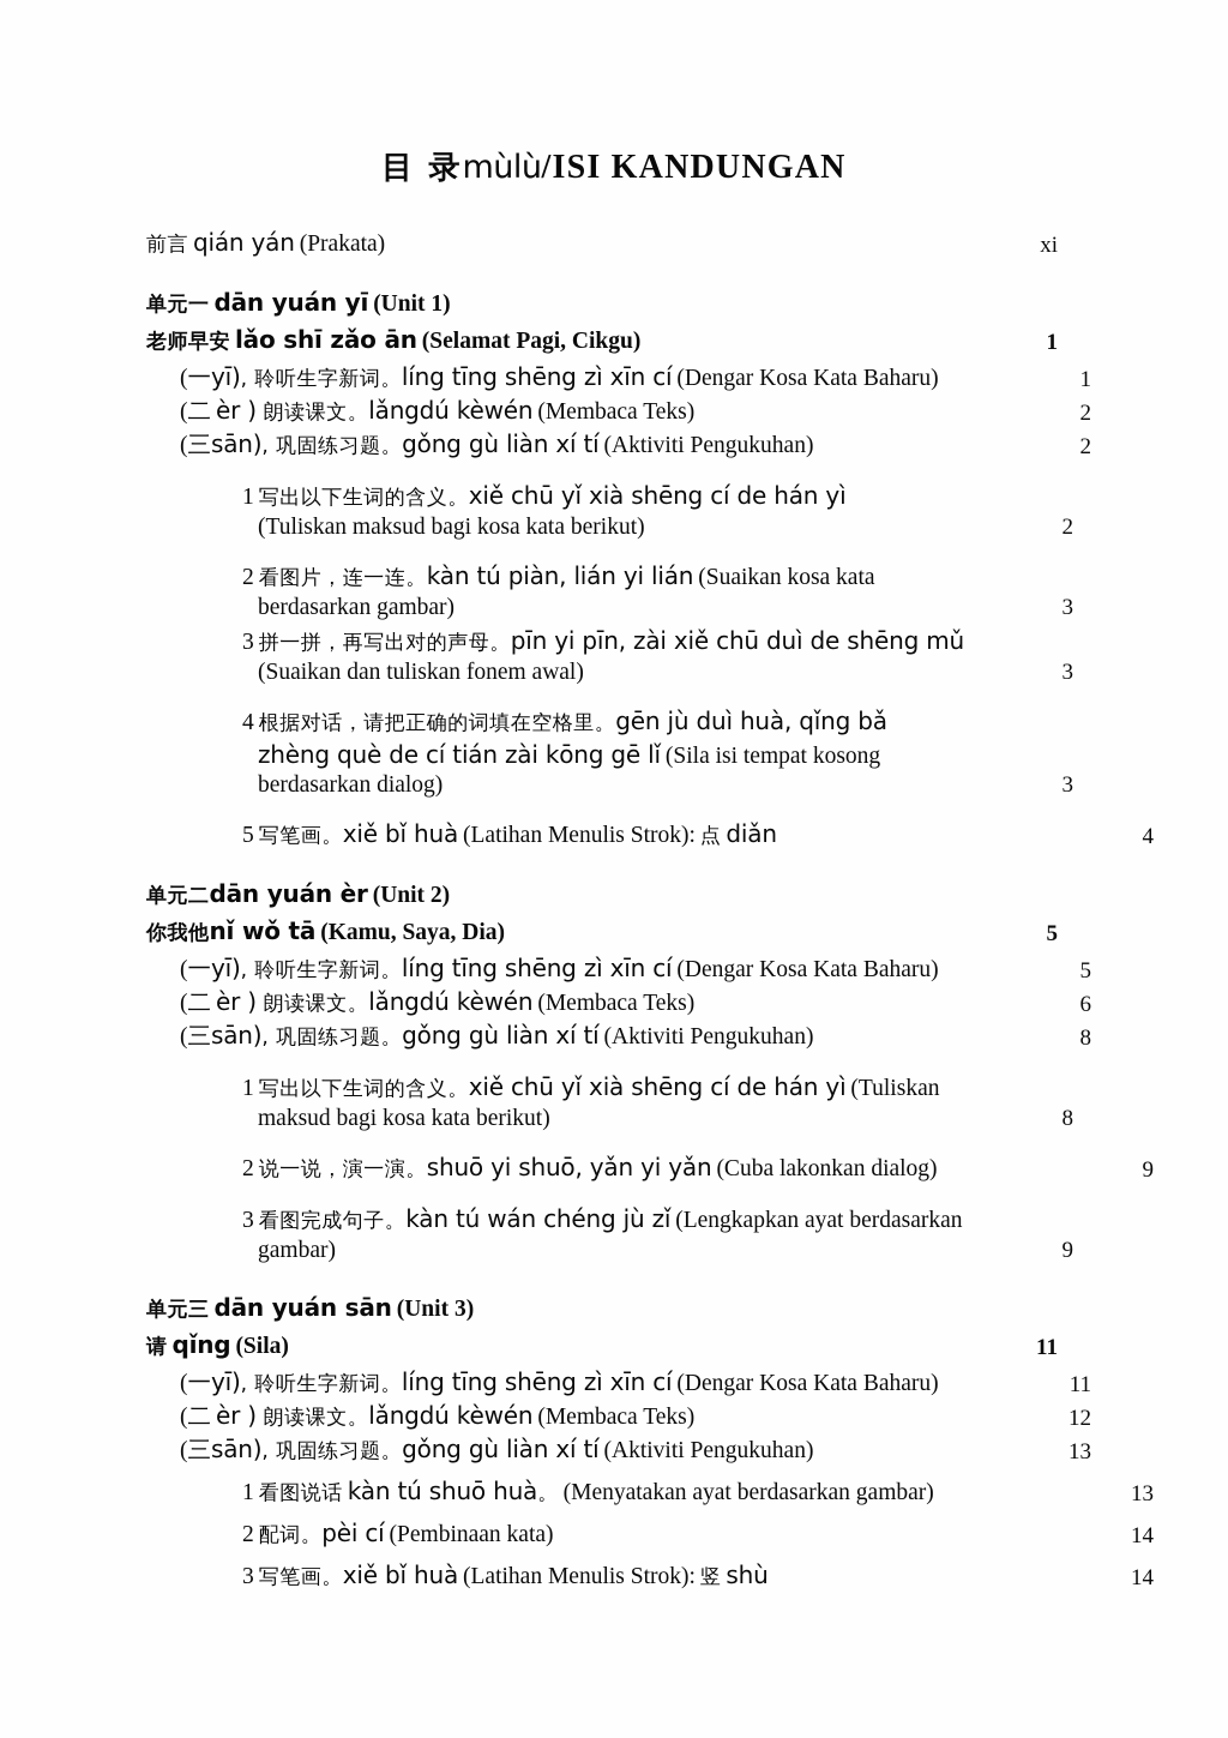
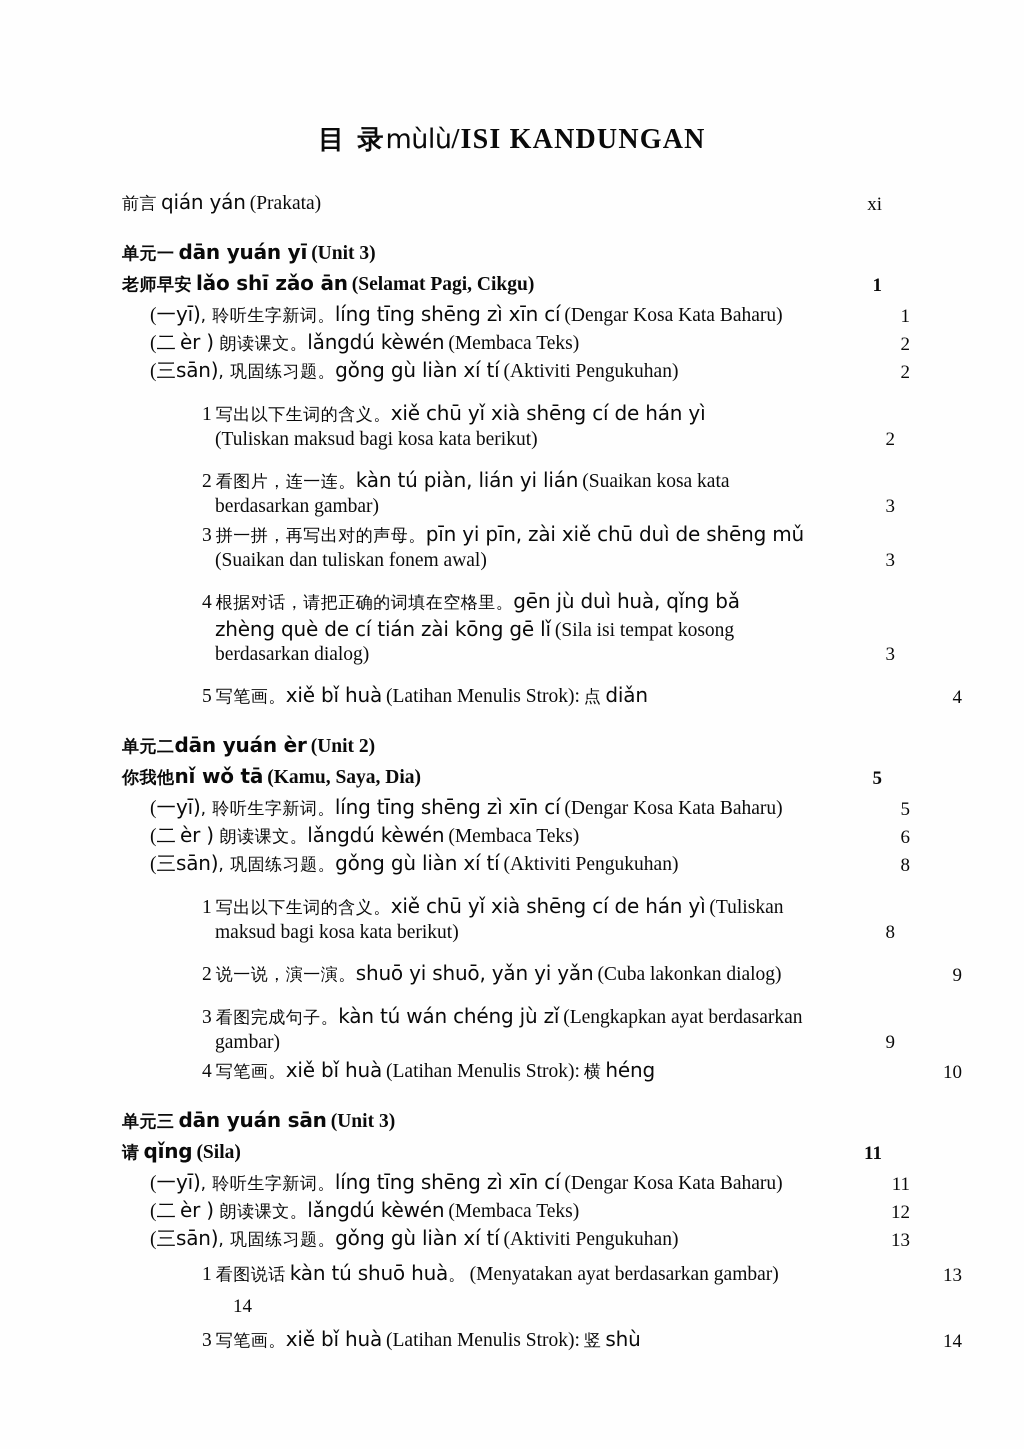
  目 录mùlù/ISI KANDUNGAN
  前言 qián yán (Prakata)
  xi
- 单元一 dān yuán yī (Unit 1)
+ 单元一 dān yuán yī (Unit 3)
  老师早安 lǎo shī zǎo ān (Selamat Pagi, Cikgu)
  1
  (一yī), 聆听生字新词。líng tīng shēng zì xīn cí (Dengar Kosa Kata Baharu)
  1
  (二 èr ) 朗读课文。lǎngdú kèwén (Membaca Teks)
  2
  (三sān), 巩固练习题。gǒng gù liàn xí tí (Aktiviti Pengukuhan)
  2
  1 写出以下生词的含义。xiě chū yǐ xià shēng cí de hán yì
  (Tuliskan maksud bagi kosa kata berikut)
  2
  2 看图片，连一连。kàn tú piàn, lián yi lián (Suaikan kosa kata
  berdasarkan gambar)
  3
  3 拼一拼，再写出对的声母。pīn yi pīn, zài xiě chū duì de shēng mǔ
  (Suaikan dan tuliskan fonem awal)
  3
  4 根据对话，请把正确的词填在空格里。gēn jù duì huà, qǐng bǎ
  zhèng què de cí tián zài kōng gē lǐ (Sila isi tempat kosong
  berdasarkan dialog)
  3
  5 写笔画。xiě bǐ huà (Latihan Menulis Strok): 点 diǎn
  4
  单元二dān yuán èr (Unit 2)
  你我他nǐ wǒ tā (Kamu, Saya, Dia)
  5
  (一yī), 聆听生字新词。líng tīng shēng zì xīn cí (Dengar Kosa Kata Baharu)
  5
  (二 èr ) 朗读课文。lǎngdú kèwén (Membaca Teks)
  6
  (三sān), 巩固练习题。gǒng gù liàn xí tí (Aktiviti Pengukuhan)
  8
  1 写出以下生词的含义。xiě chū yǐ xià shēng cí de hán yì (Tuliskan
  maksud bagi kosa kata berikut)
  8
  2 说一说，演一演。shuō yi shuō, yǎn yi yǎn (Cuba lakonkan dialog)
  9
  3 看图完成句子。kàn tú wán chéng jù zǐ (Lengkapkan ayat berdasarkan
  gambar)
  9
+ 4 写笔画。xiě bǐ huà (Latihan Menulis Strok): 横 héng
+ 10
  单元三 dān yuán sān (Unit 3)
  请 qǐng (Sila)
  11
  (一yī), 聆听生字新词。líng tīng shēng zì xīn cí (Dengar Kosa Kata Baharu)
  11
  (二 èr ) 朗读课文。lǎngdú kèwén (Membaca Teks)
  12
  (三sān), 巩固练习题。gǒng gù liàn xí tí (Aktiviti Pengukuhan)
  13
  1 看图说话 kàn tú shuō huà。 (Menyatakan ayat berdasarkan gambar)
  13
- 2 配词。pèi cí (Pembinaan kata)
  14
  3 写笔画。xiě bǐ huà (Latihan Menulis Strok): 竖 shù
  14
